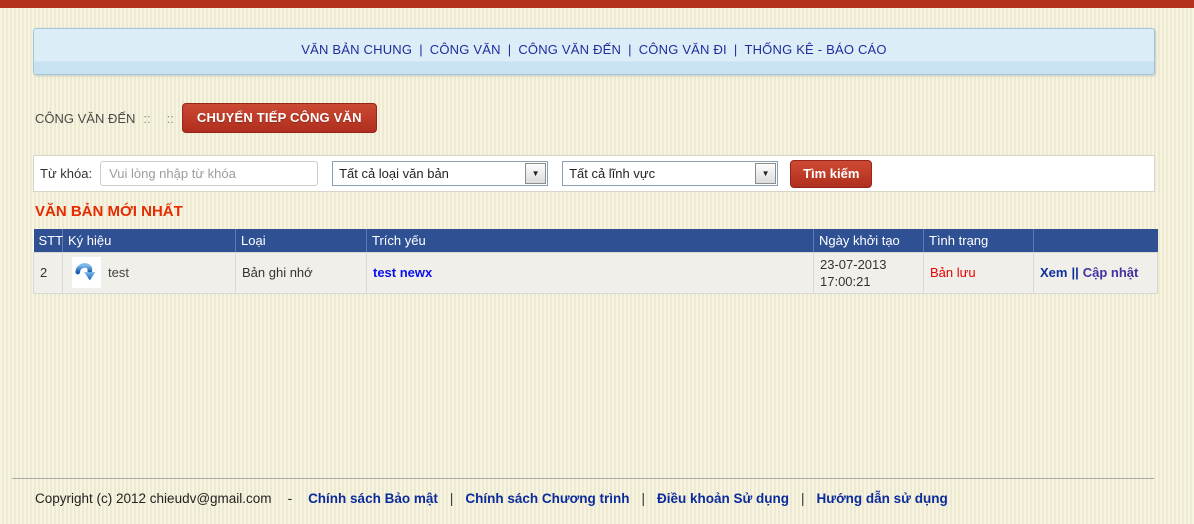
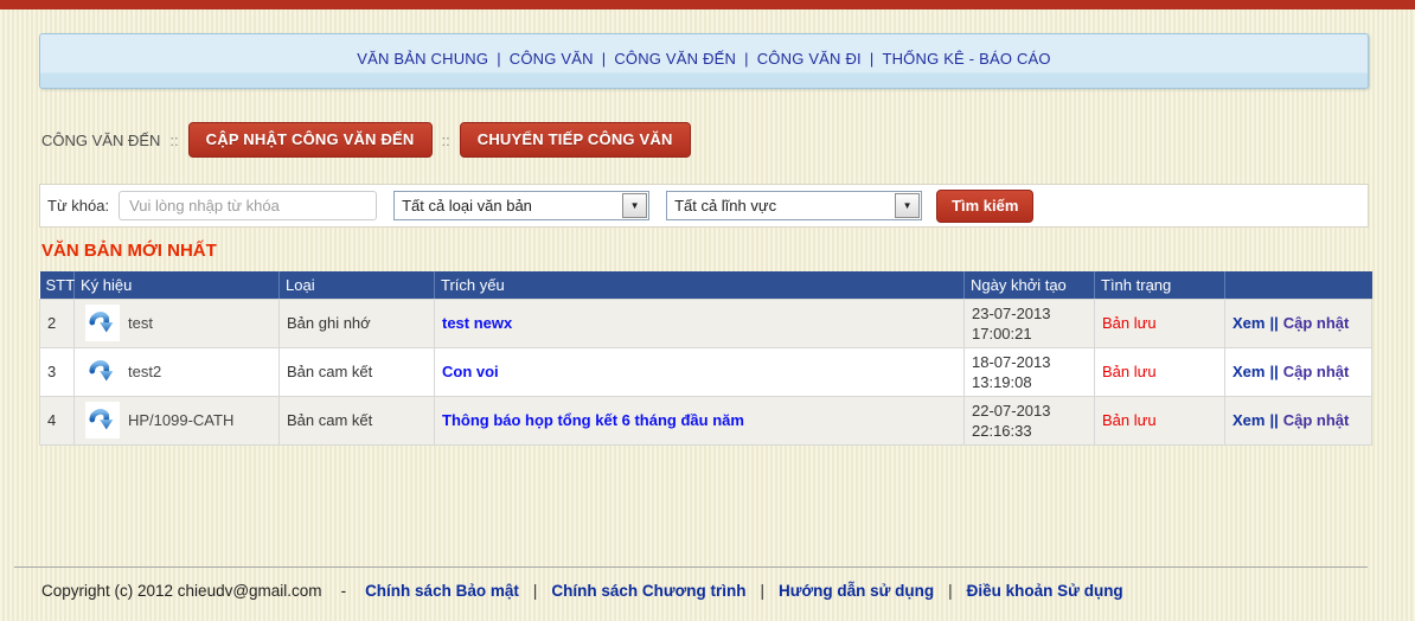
  VĂN BẢN CHUNG | CÔNG VĂN | CÔNG VĂN ĐẾN | CÔNG VĂN ĐI | THỐNG KÊ - BÁO CÁO
  CÔNG VĂN ĐẾN
  ::
+ CẬP NHẬT CÔNG VĂN ĐẾN
  ::
  CHUYỂN TIẾP CÔNG VĂN
  Từ khóa:
  Vui lòng nhập từ khóa
  Tất cả loại văn bản
  ▼
  Tất cả lĩnh vực
  ▼
  Tìm kiếm
  VĂN BẢN MỚI NHẤT
  STT	Ký hiệu	Loại	Trích yếu	Ngày khởi tạo	Tình trạng
  2	test	Bản ghi nhớ	test newx	23-07-2013 17:00:21	Bản lưu	Xem || Cập nhật
+ 3	test2	Bản cam kết	Con voi	18-07-2013 13:19:08	Bản lưu	Xem || Cập nhật
+ 4	HP/1099-CATH	Bản cam kết	Thông báo họp tổng kết 6 tháng đầu năm	22-07-2013 22:16:33	Bản lưu	Xem || Cập nhật
  Copyright (c) 2012 chieudv@gmail.com
  -
  Chính sách Bảo mật
  |
  Chính sách Chương trình
  |
- Điều khoản Sử dụng
+ Hướng dẫn sử dụng
  |
- Hướng dẫn sử dụng
+ Điều khoản Sử dụng
